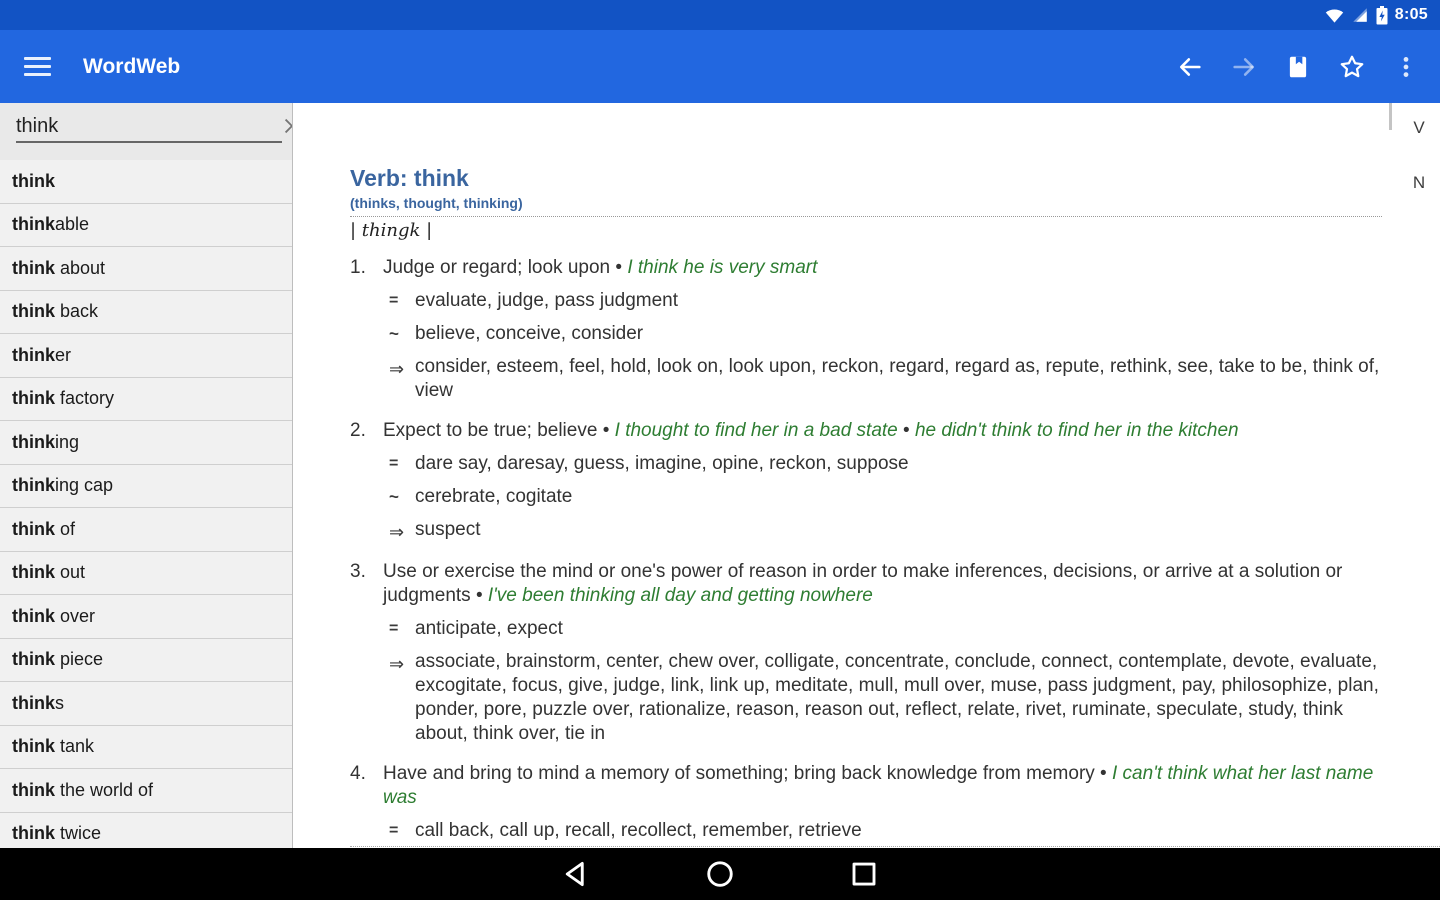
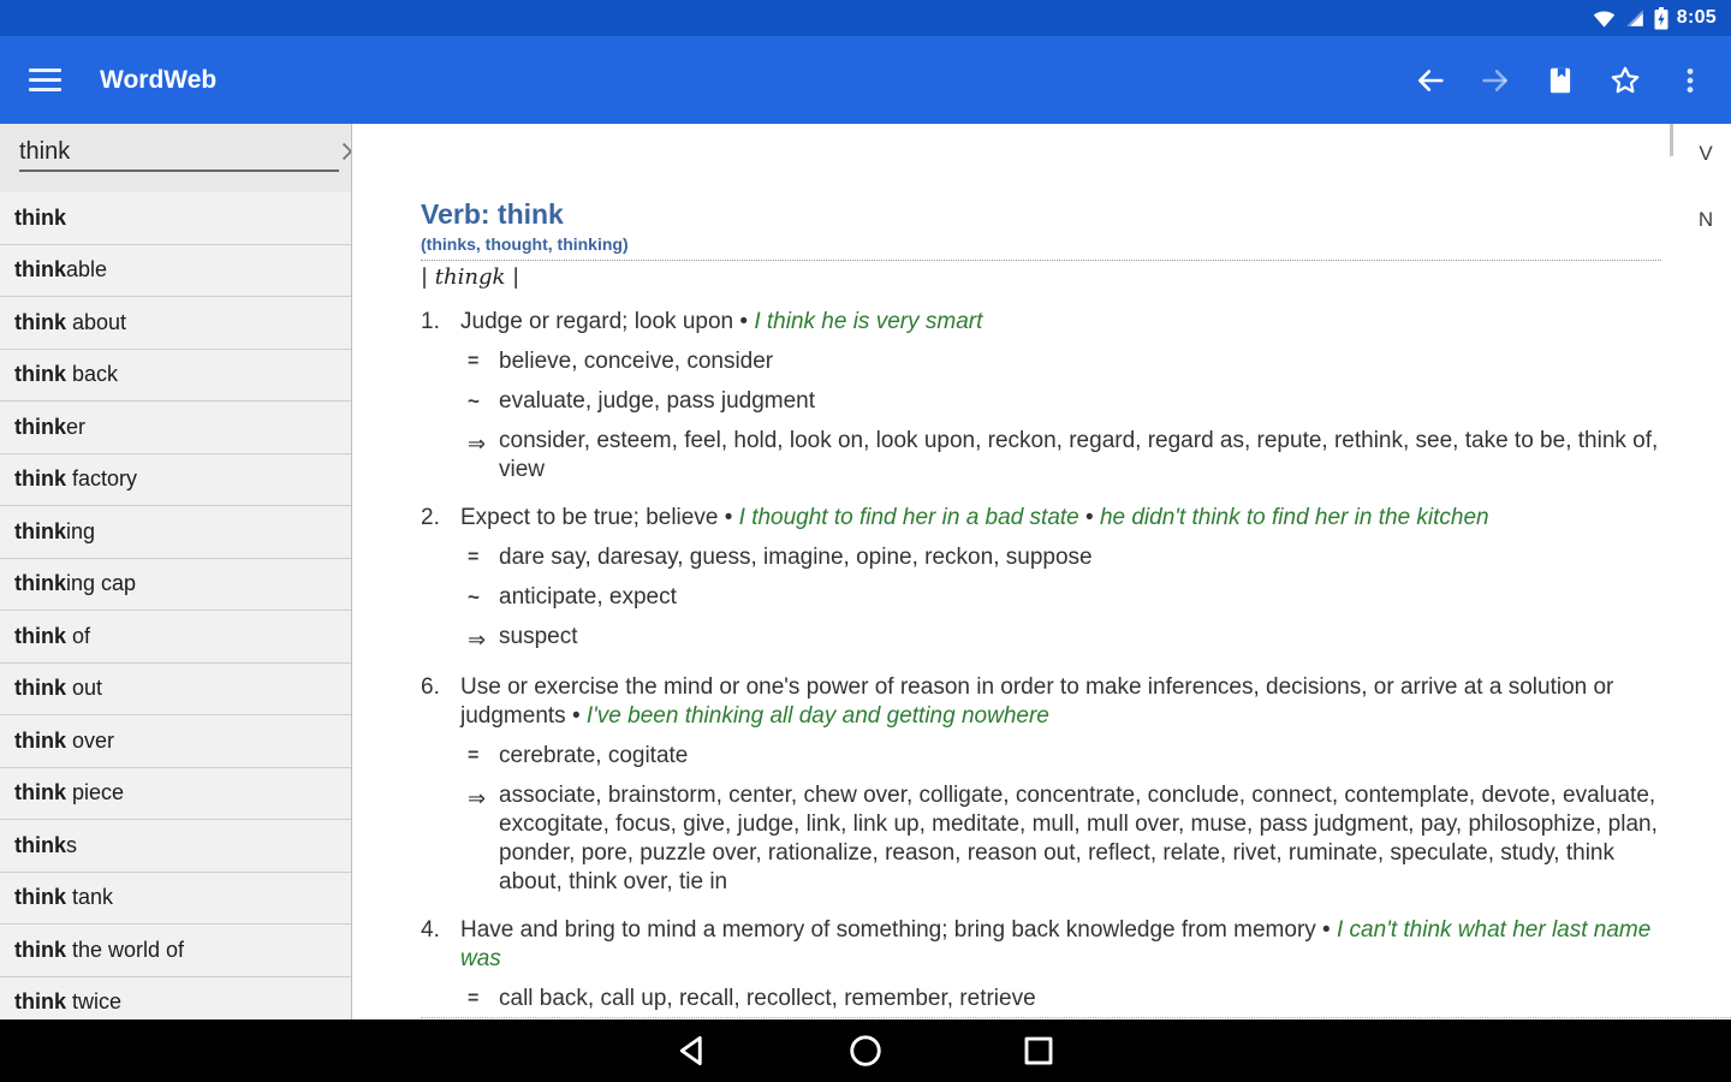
  8:05
  WordWeb
  think
  think
  think
  able
  think
  about
  think
  back
  think
  er
  think
  factory
  think
  ing
  think
  ing cap
  think
  of
  think
  out
  think
  over
  think
  piece
  think
  s
  think
  tank
  think
  the world of
  think
  twice
  V
  N
  Verb: think
  (thinks, thought, thinking)
  | thingk |
  1.
  Judge or regard; look upon • I think he is very smart
  =
- evaluate, judge, pass judgment
+ believe, conceive, consider
  ~
- believe, conceive, consider
+ evaluate, judge, pass judgment
  ⇒
  consider, esteem, feel, hold, look on, look upon, reckon, regard, regard as, repute, rethink, see, take to be, think of, view
  2.
  Expect to be true; believe • I thought to find her in a bad state • he didn't think to find her in the kitchen
  =
  dare say, daresay, guess, imagine, opine, reckon, suppose
  ~
- cerebrate, cogitate
+ anticipate, expect
  ⇒
  suspect
- 3.
+ 6.
  Use or exercise the mind or one's power of reason in order to make inferences, decisions, or arrive at a solution or judgments • I've been thinking all day and getting nowhere
  =
- anticipate, expect
+ cerebrate, cogitate
  ⇒
  associate, brainstorm, center, chew over, colligate, concentrate, conclude, connect, contemplate, devote, evaluate, excogitate, focus, give, judge, link, link up, meditate, mull, mull over, muse, pass judgment, pay, philosophize, plan, ponder, pore, puzzle over, rationalize, reason, reason out, reflect, relate, rivet, ruminate, speculate, study, think about, think over, tie in
  4.
  Have and bring to mind a memory of something; bring back knowledge from memory • I can't think what her last name was
  =
  call back, call up, recall, recollect, remember, retrieve
